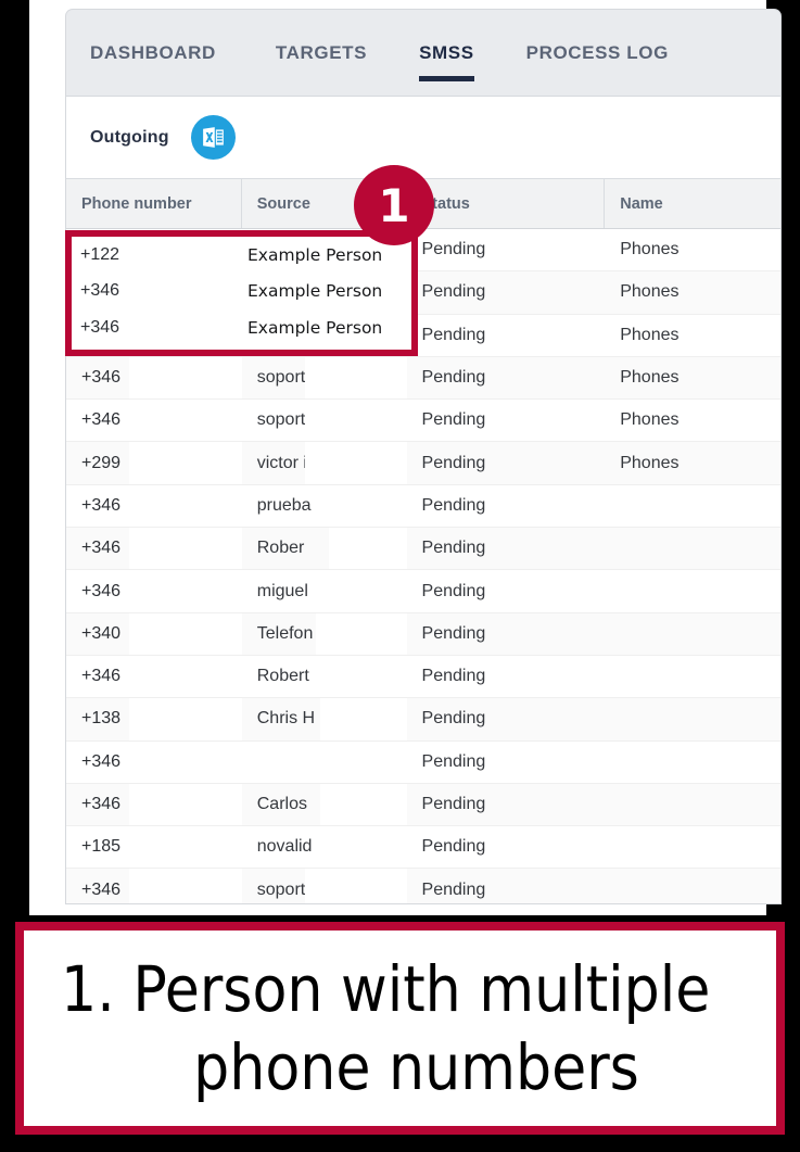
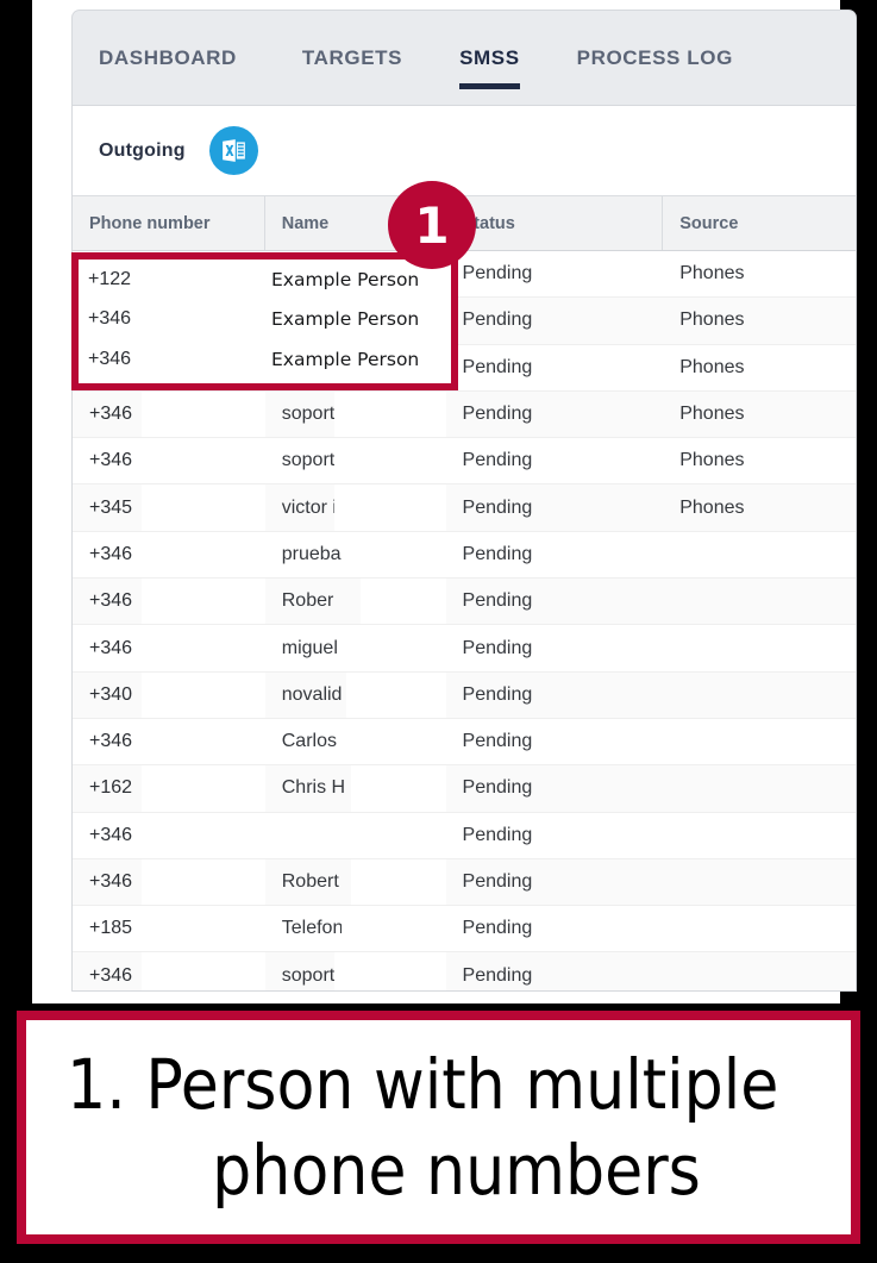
  DASHBOARD
  TARGETS
  SMSS
  PROCESS LOG
  Outgoing
  Phone number
- Source
+ Name
  tatus
- Name
+ Source
  Pending
  Phones
  Pending
  Phones
  Pending
  Phones
  +346
  soport
  Pending
  Phones
  +346
  soport
  Pending
  Phones
- +299
+ +345
  victor i
  Pending
  Phones
  +346
  prueba
  Pending
  +346
  Rober
  Pending
  +346
  miguel
  Pending
  +340
- Telefon
+ novalid
  Pending
  +346
- Robert
+ Carlos
  Pending
- +138
+ +162
  Chris H
  Pending
  +346
  Pending
  +346
- Carlos
+ Robert
  Pending
  +185
- novalid
+ Telefon
  Pending
  +346
  soport
  Pending
  +122
  Example Person
  +346
  Example Person
  +346
  Example Person
  1
  1. Person with multiple
  phone numbers
